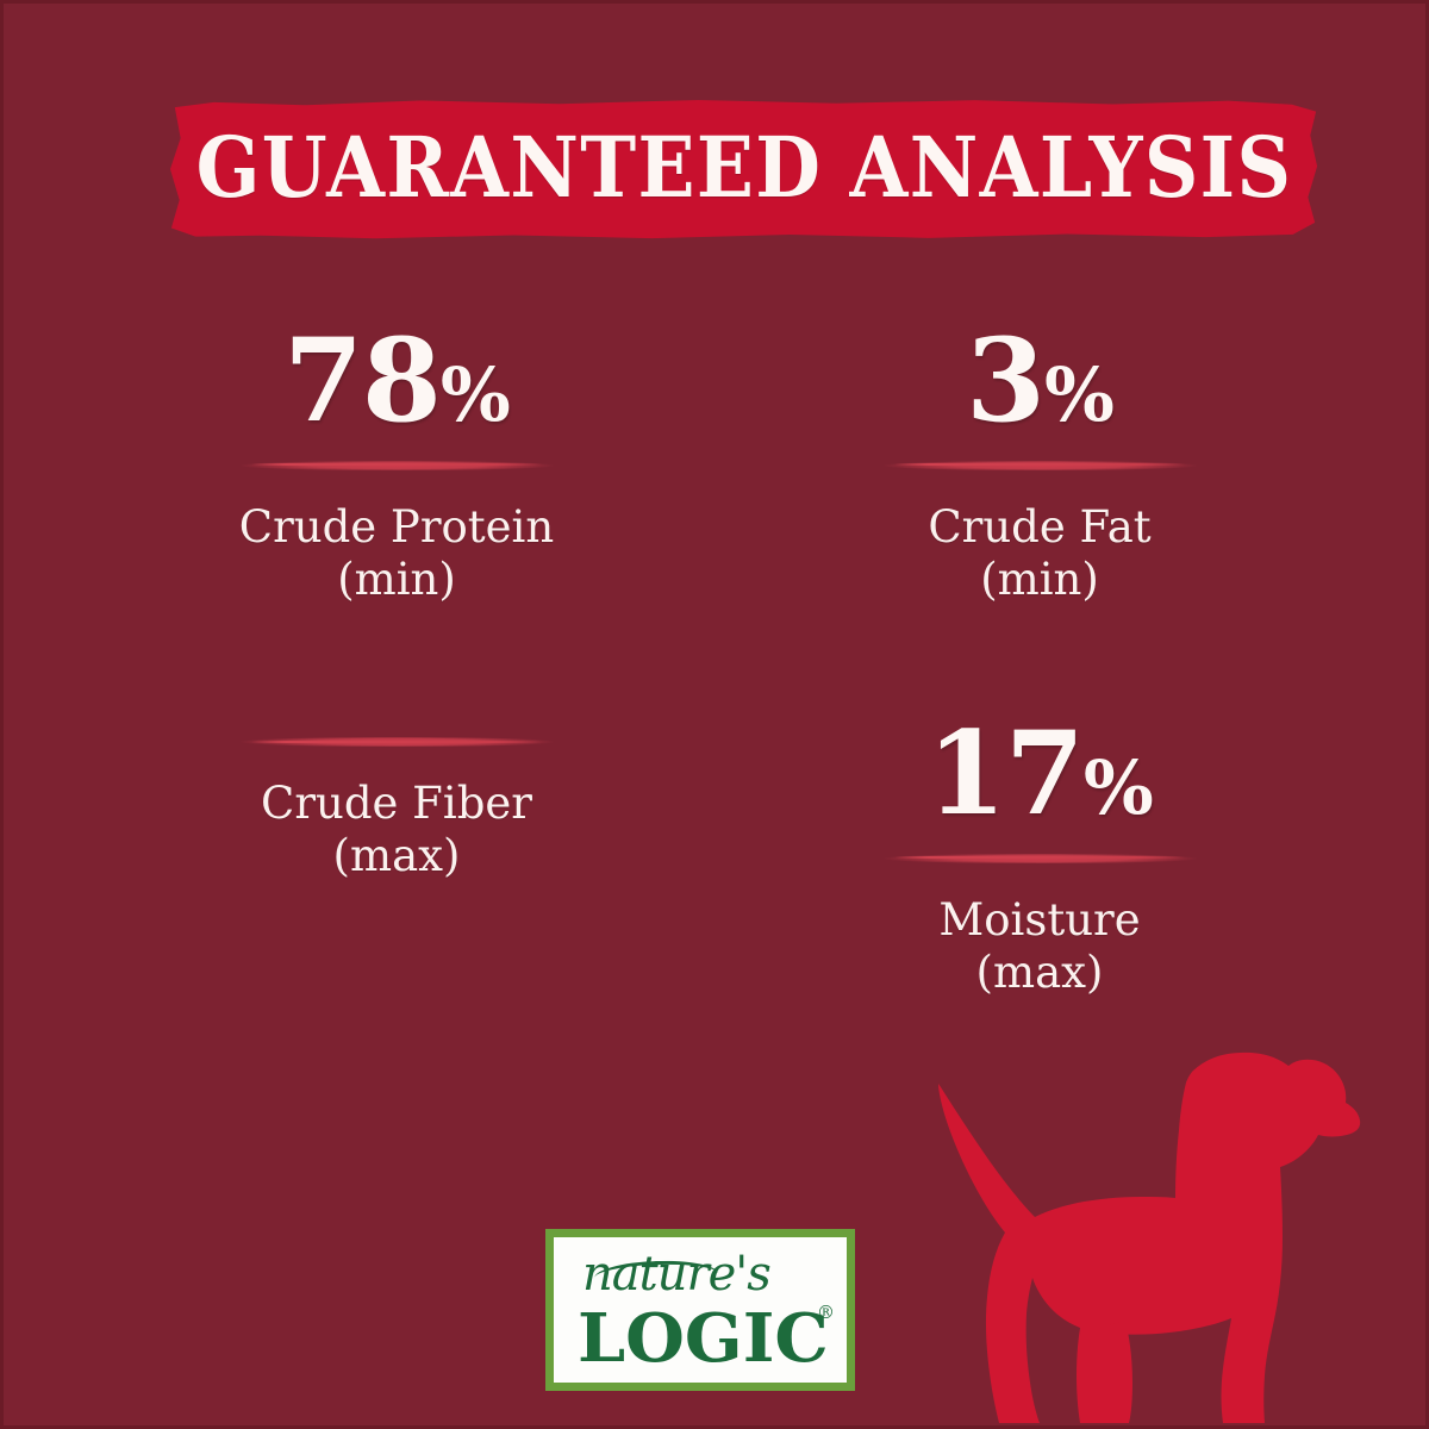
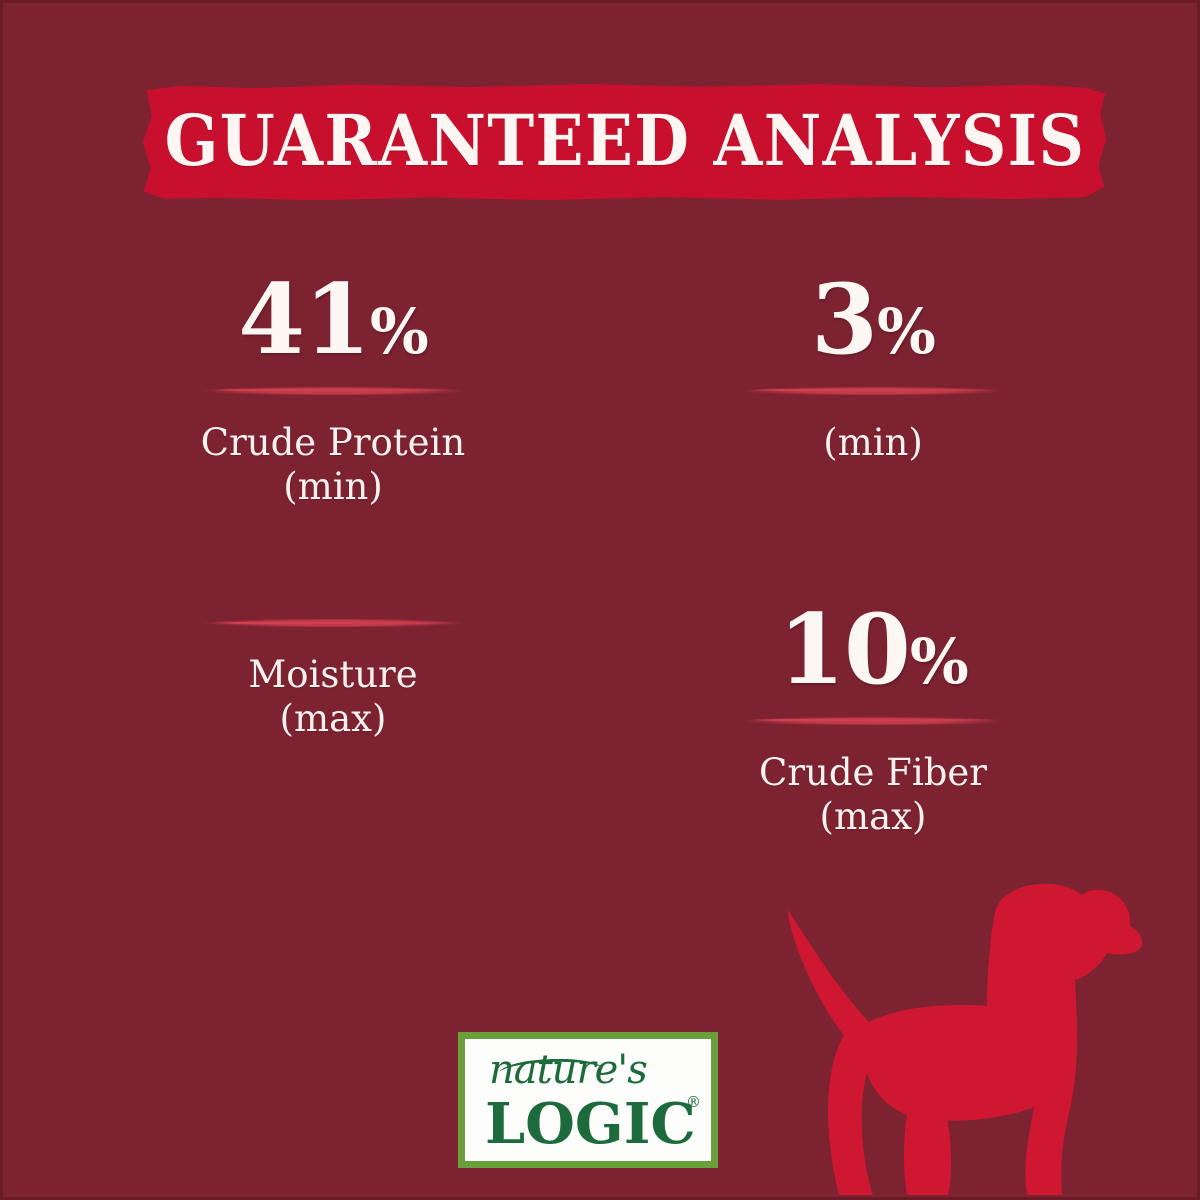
  GUARANTEED ANALYSIS
- 78%
+ 41%
  Crude Protein
  (min)
  3%
- Crude Fat
  (min)
- Crude Fiber
+ Moisture
  (max)
- 17%
+ 10%
- Moisture
+ Crude Fiber
  (max)
  nature's
  LOGIC
  ®
